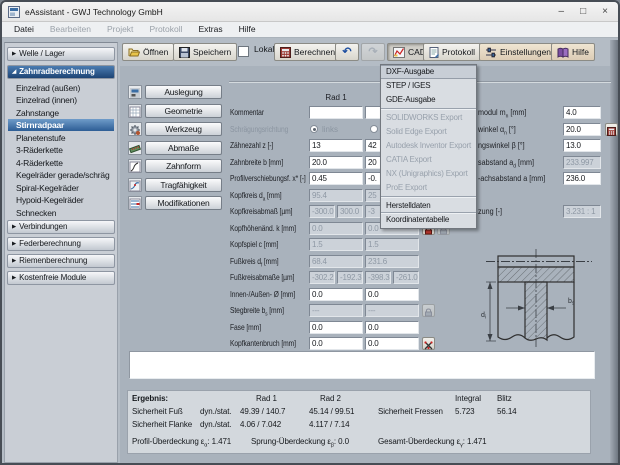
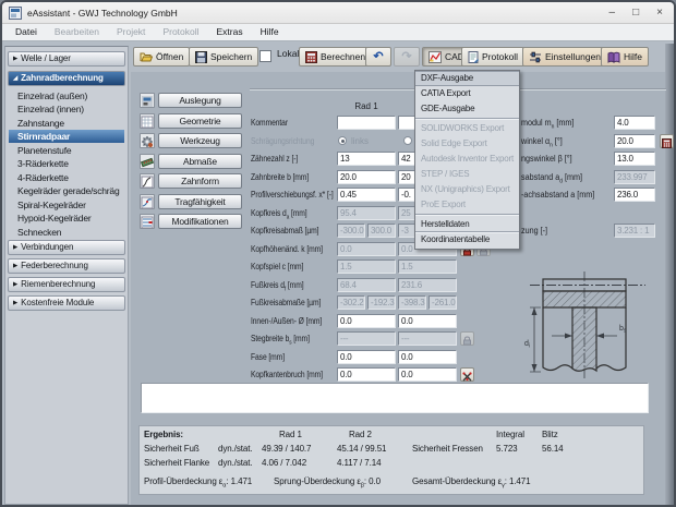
  eAssistant - GWJ Technology GmbH
  –
  □
  ×
  Datei
  Bearbeiten
  Projekt
  Protokoll
  Extras
  Hilfe
  Welle / Lager
  Zahnradberechnung
  Einzelrad (außen)
  Einzelrad (innen)
  Zahnstange
  Stirnradpaar
  Planetenstufe
  3-Räderkette
  4-Räderkette
  Kegelräder gerade/schräg
  Spiral-Kegelräder
  Hypoid-Kegelräder
  Schnecken
  Verbindungen
  Federberechnung
  Riemenberechnung
  Kostenfreie Module
  Öffnen
  Speichern
  Loka
  Berechnen
  ↶
  ↷
  Protokoll
  Einstellungen
  Hilfe
  Auslegung
  Geometrie
  Werkzeug
  Abmaße
  Zahnform
  Tragfähigkeit
  Modifikationen
  Rad 1
  Kommentar
  Schrägungsrichtung
  links
  Zähnezahl z [-]
  13
  42
  Zahnbreite b [mm]
  20.0
  20
  Profilverschiebungsf. x* [-]
  0.45
  -0.
  Kopfkreis d [mm]
  95.4
  25
  Kopfkreisabmaß [µm]
  -300.0
  300.0
  -3
  Kopfhöhenänd. k [mm]
  0.0
  0.0
  Kopfspiel c [mm]
  1.5
  1.5
  Fußkreis d [mm]
  68.4
  231.6
  Fußkreisabmaße [µm]
  -302.2
  -192.3
  -398.3
  -261.0
  Innen-/Außen- Ø [mm]
  0.0
  0.0
  Stegbreite b [mm]
  ---
  ---
  Fase [mm]
  0.0
  0.0
  Kopfkantenbruch [mm]
  0.0
  0.0
  modul m [mm]
  4.0
  winkel α [°]
  20.0
  ngswinkel β [°]
  13.0
  sabstand a [mm]
  233.997
  -achsabstand a [mm]
  236.0
  zung [-]
  3.231 : 1
  Ergebnis:
  Rad 1
  Rad 2
  Integral
  Blitz
  Sicherheit Fuß
  dyn./stat.
  49.39 / 140.7
  45.14 / 99.51
  Sicherheit Fressen
  5.723
  56.14
  Sicherheit Flanke
  dyn./stat.
  4.06 / 7.042
  4.117 / 7.14
  Profil-Überdeckung ε : 1.471
  Sprung-Überdeckung ε : 0.0
  Gesamt-Überdeckung ε : 1.471
  DXF-Ausgabe
- STEP / IGES
+ CATIA Export
  GDE-Ausgabe
  SOLIDWORKS Export
  Solid Edge Export
  Autodesk Inventor Export
- CATIA Export
+ STEP / IGES
  NX (Unigraphics) Export
  ProE Export
  Herstelldaten
  Koordinatentabelle
